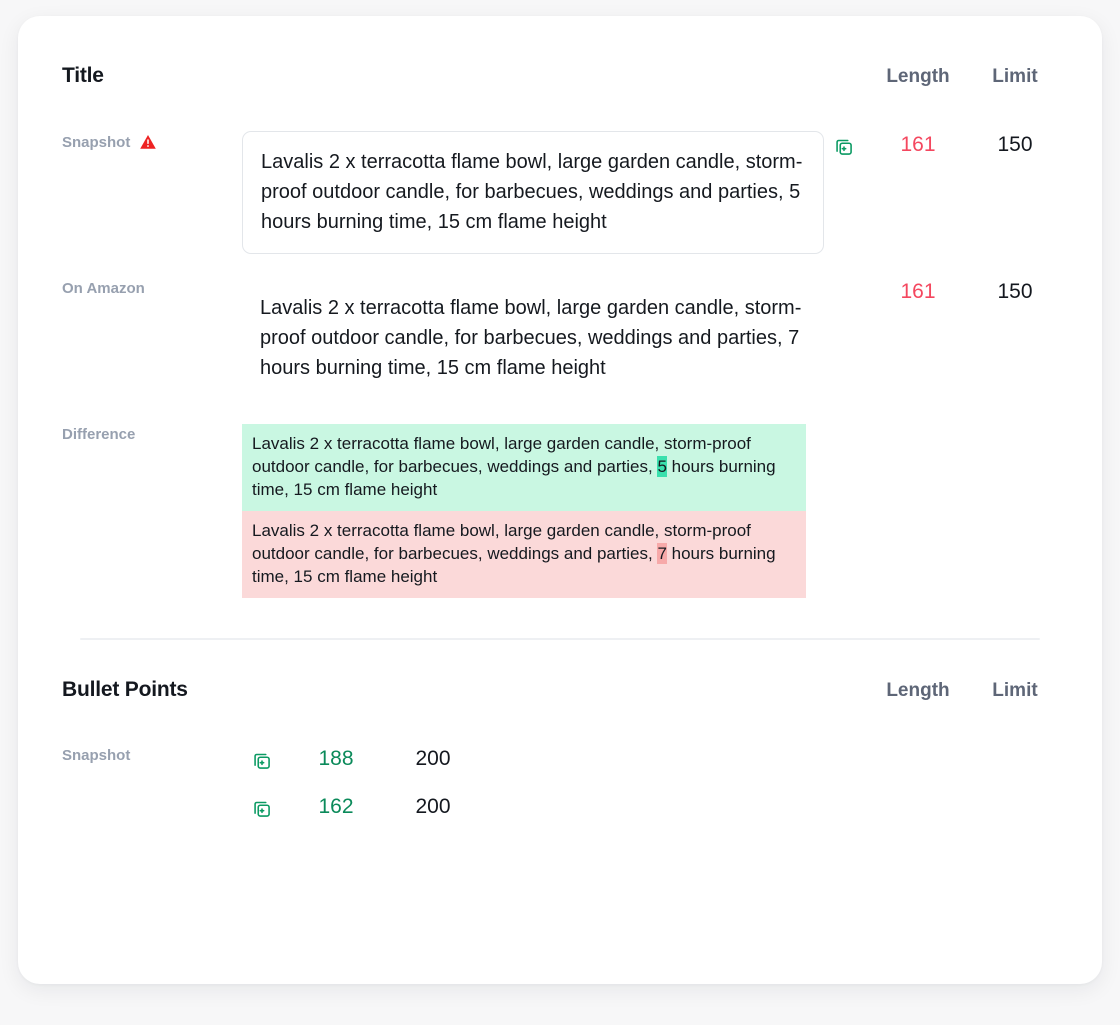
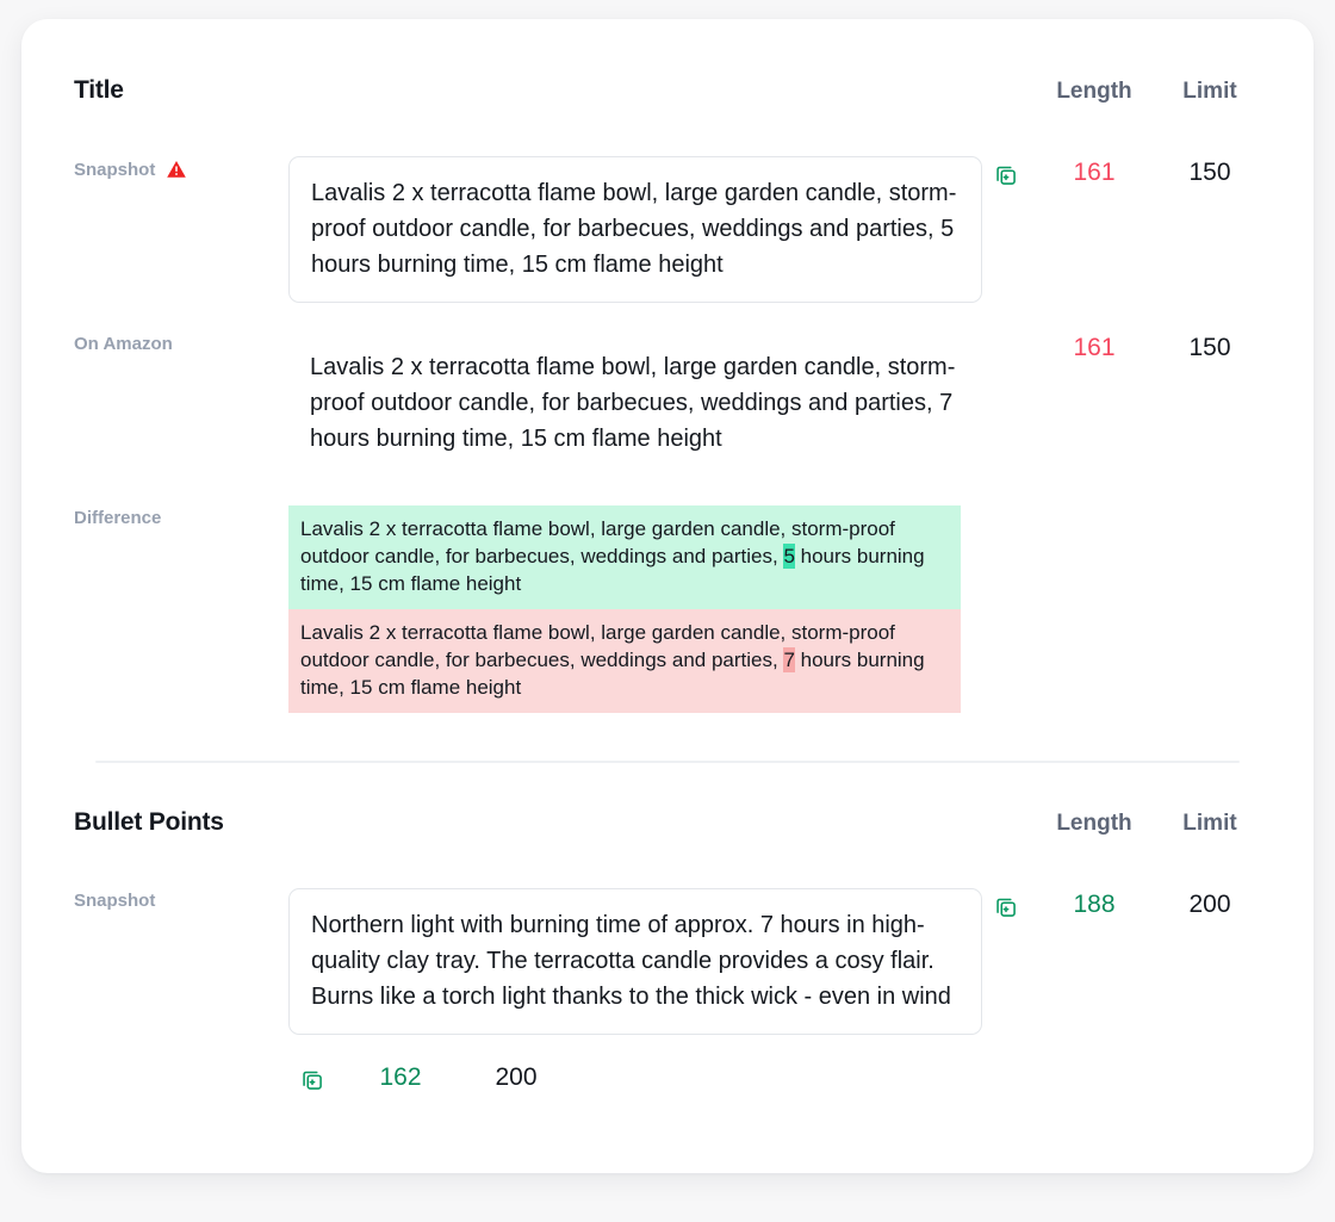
  Title
  Length
  Limit
  Snapshot
  Lavalis 2 x terracotta flame bowl, large garden candle, storm-proof outdoor candle, for barbecues, weddings and parties, 5 hours burning time, 15 cm flame height
  161
  150
  On Amazon
  Lavalis 2 x terracotta flame bowl, large garden candle, storm-proof outdoor candle, for barbecues, weddings and parties, 7 hours burning time, 15 cm flame height
  161
  150
  Difference
  Lavalis 2 x terracotta flame bowl, large garden candle, storm-proof outdoor candle, for barbecues, weddings and parties, 5 hours burning time, 15 cm flame height
  Lavalis 2 x terracotta flame bowl, large garden candle, storm-proof outdoor candle, for barbecues, weddings and parties, 7 hours burning time, 15 cm flame height
  Bullet Points
  Length
  Limit
  Snapshot
+ Northern light with burning time of approx. 7 hours in high-quality clay tray. The terracotta candle provides a cosy flair. Burns like a torch light thanks to the thick wick - even in wind
  188
  200
  162
  200
